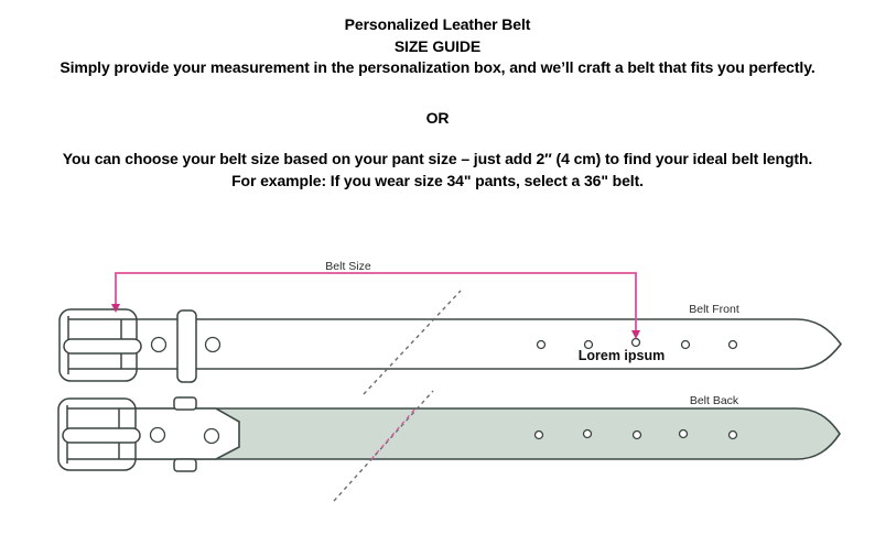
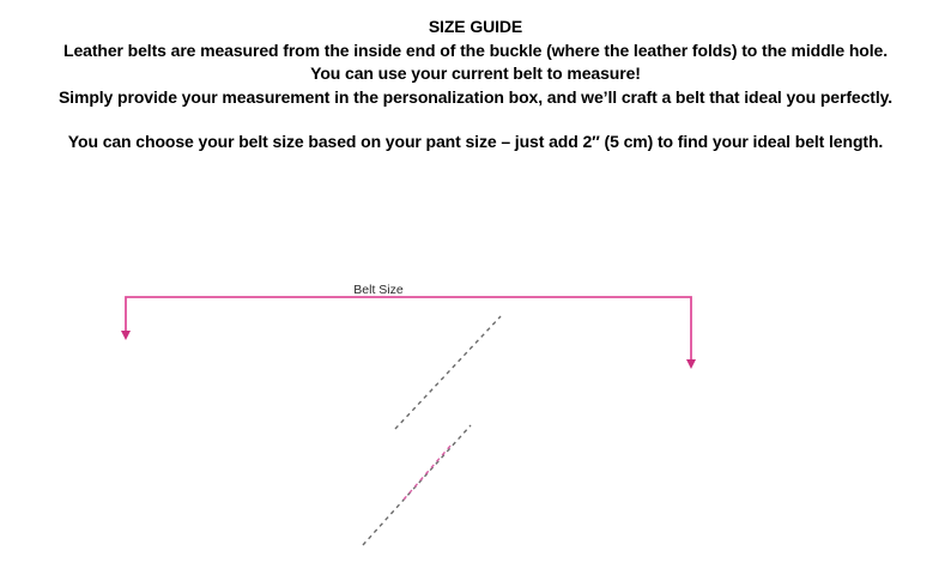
- Personalized Leather Belt
  SIZE GUIDE
+ Leather belts are measured from the inside end of the buckle (where the leather folds) to the middle hole.
+ You can use your current belt to measure!
- Simply provide your measurement in the personalization box, and we’ll craft a belt that fits you perfectly.
+ Simply provide your measurement in the personalization box, and we’ll craft a belt that ideal you perfectly.
- OR
- You can choose your belt size based on your pant size – just add 2″ (4 cm) to find your ideal belt length.
+ You can choose your belt size based on your pant size – just add 2″ (5 cm) to find your ideal belt length.
- For example: If you wear size 34" pants, select a 36" belt.
- Belt Front
- Lorem ipsum
- Belt Back
  Belt Size
